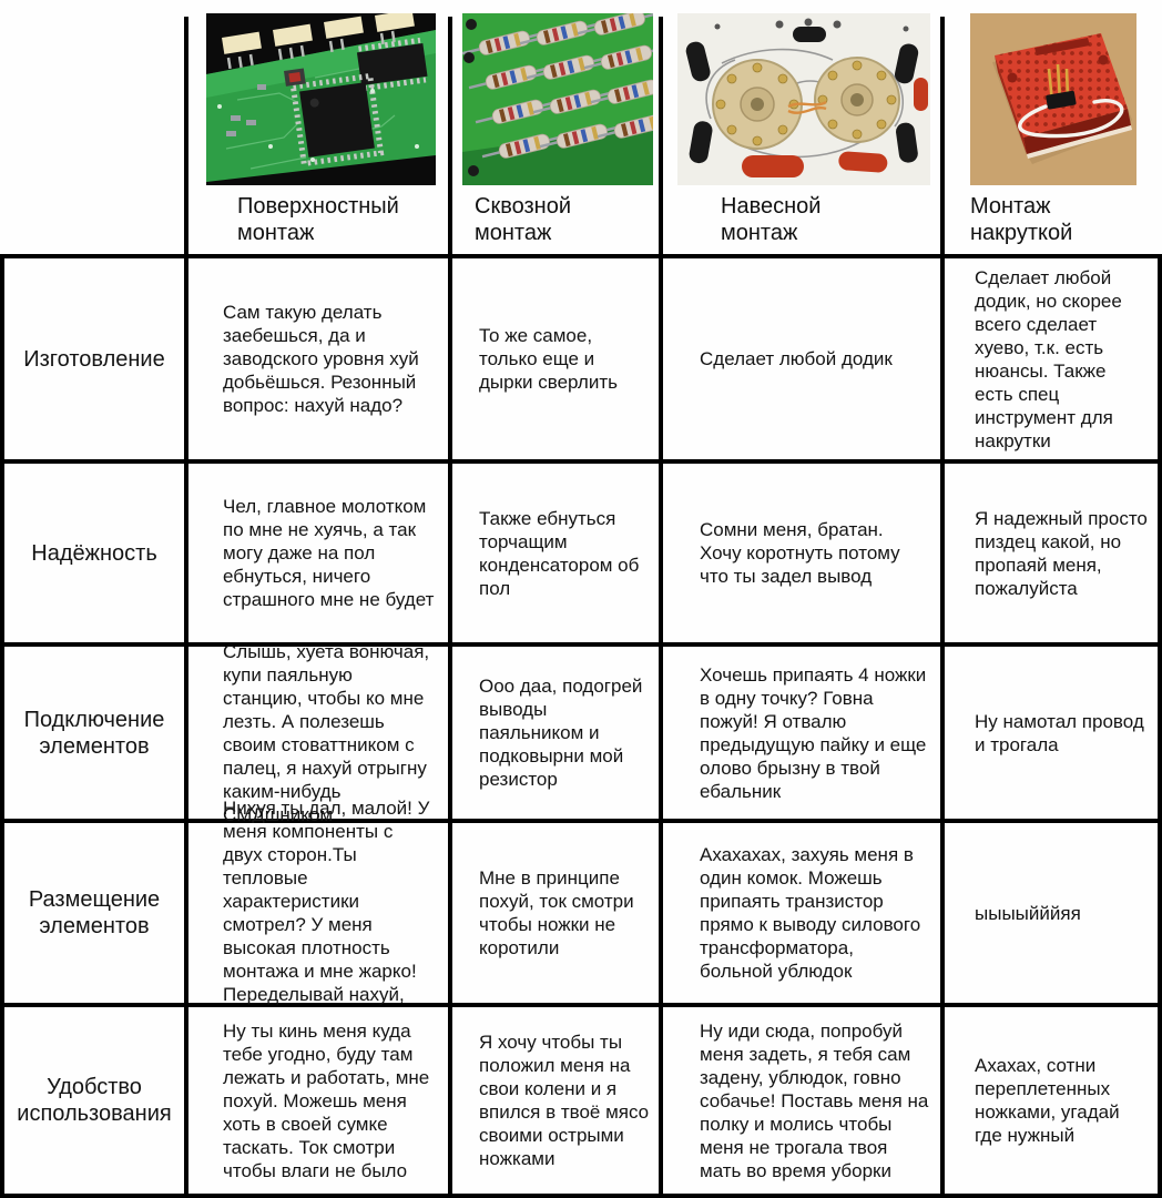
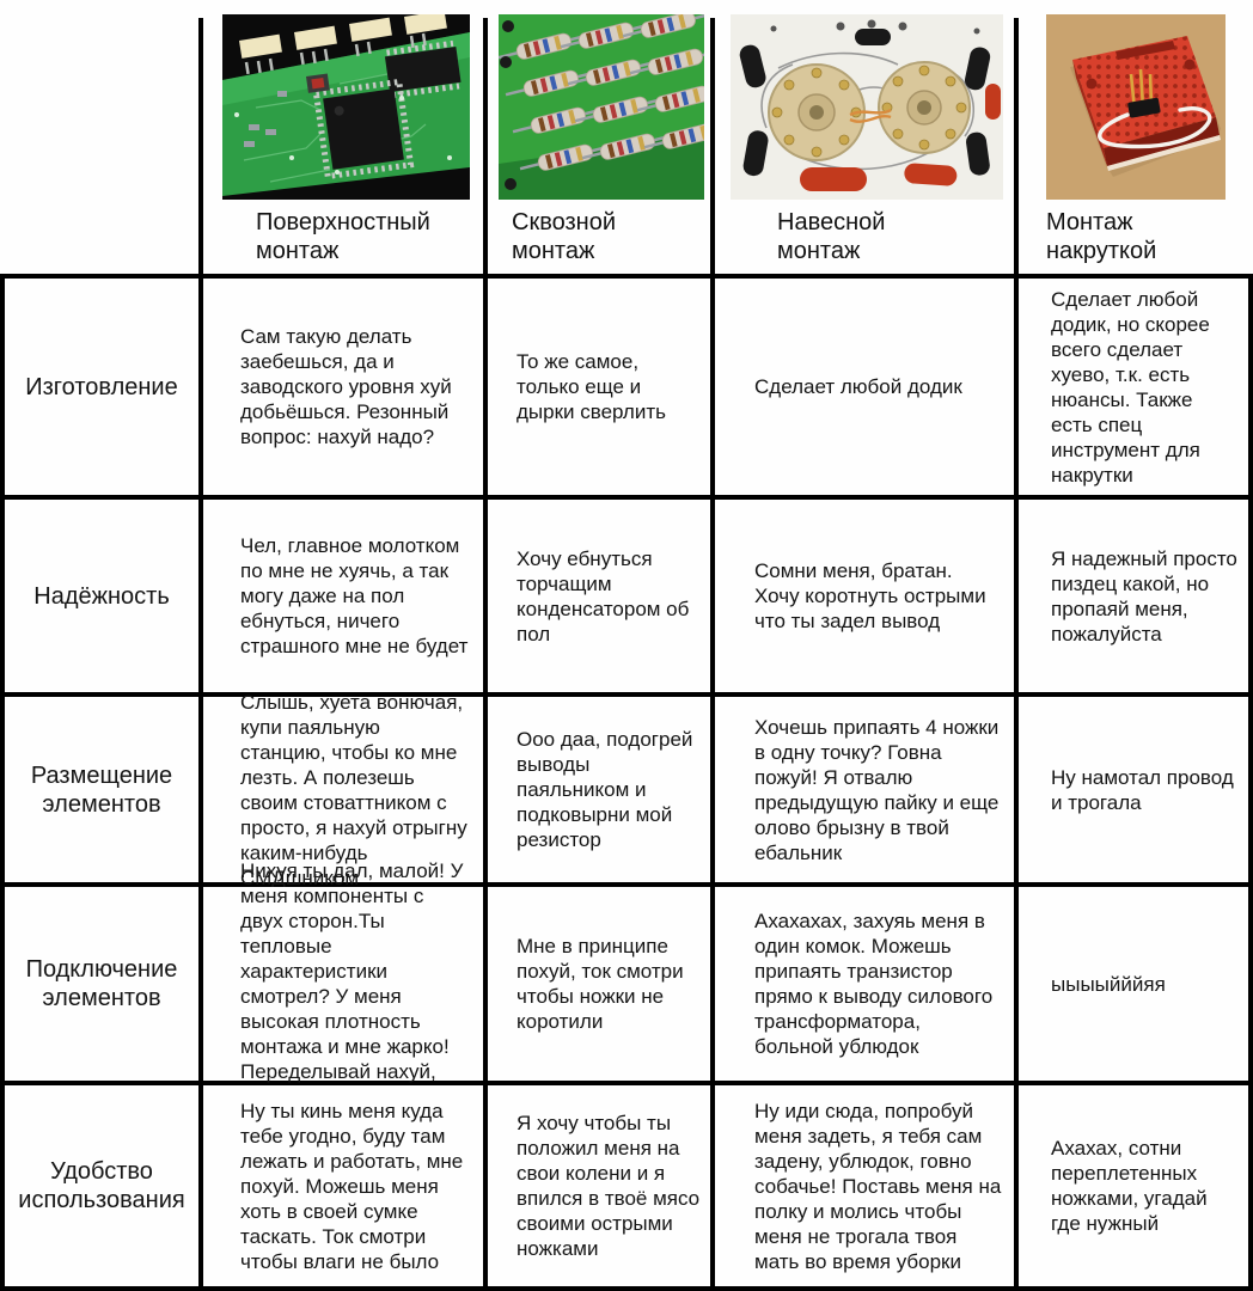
  Поверхностный монтаж
  Сквозной монтаж
  Навесной монтаж
  Монтаж накруткой
  Изготовление
  Сам такую делать заебешься, да и заводского уровня хуй добьёшься. Резонный вопрос: нахуй надо?
  То же самое, только еще и дырки сверлить
  Сделает любой додик
  Сделает любой додик, но скорее всего сделает хуево, т.к. есть нюансы. Также есть спец инструмент для накрутки
  Надёжность
  Чел, главное молотком по мне не хуячь, а так могу даже на пол ебнуться, ничего страшного мне не будет
- Также ебнуться торчащим конденсатором об пол
+ Хочу ебнуться торчащим конденсатором об пол
- Сомни меня, братан. Хочу коротнуть потому что ты задел вывод
+ Сомни меня, братан. Хочу коротнуть острыми что ты задел вывод
  Я надежный просто пиздец какой, но пропаяй меня, пожалуйста
- Подключение элементов
+ Размещение элементов
- Слышь, хуета вонючая, купи паяльную станцию, чтобы ко мне лезть. А полезешь своим стоваттником с палец, я нахуй отрыгну каким-нибудь СМДшником
+ Слышь, хуета вонючая, купи паяльную станцию, чтобы ко мне лезть. А полезешь своим стоваттником с просто, я нахуй отрыгну каким-нибудь СМДшником
  Ооо даа, подогрей выводы паяльником и подковырни мой резистор
  Хочешь припаять 4 ножки в одну точку? Говна пожуй! Я отвалю предыдущую пайку и еще олово брызну в твой ебальник
  Ну намотал провод и трогала
- Размещение элементов
+ Подключение элементов
  Нихуя ты дал, малой! У меня компоненты с двух сторон.Ты тепловые характеристики смотрел? У меня высокая плотность монтажа и мне жарко! Переделывай нахуй,
  Мне в принципе похуй, ток смотри чтобы ножки не коротили
  Ахахахах, захуяь меня в один комок. Можешь припаять транзистор прямо к выводу силового трансформатора, больной ублюдок
  ыыыыйййяя
  Удобство использования
  Ну ты кинь меня куда тебе угодно, буду там лежать и работать, мне похуй. Можешь меня хоть в своей сумке таскать. Ток смотри чтобы влаги не было
  Я хочу чтобы ты положил меня на свои колени и я впился в твоё мясо своими острыми ножками
  Ну иди сюда, попробуй меня задеть, я тебя сам задену, ублюдок, говно собачье! Поставь меня на полку и молись чтобы меня не трогала твоя мать во время уборки
  Ахахах, сотни переплетенных ножками, угадай где нужный
